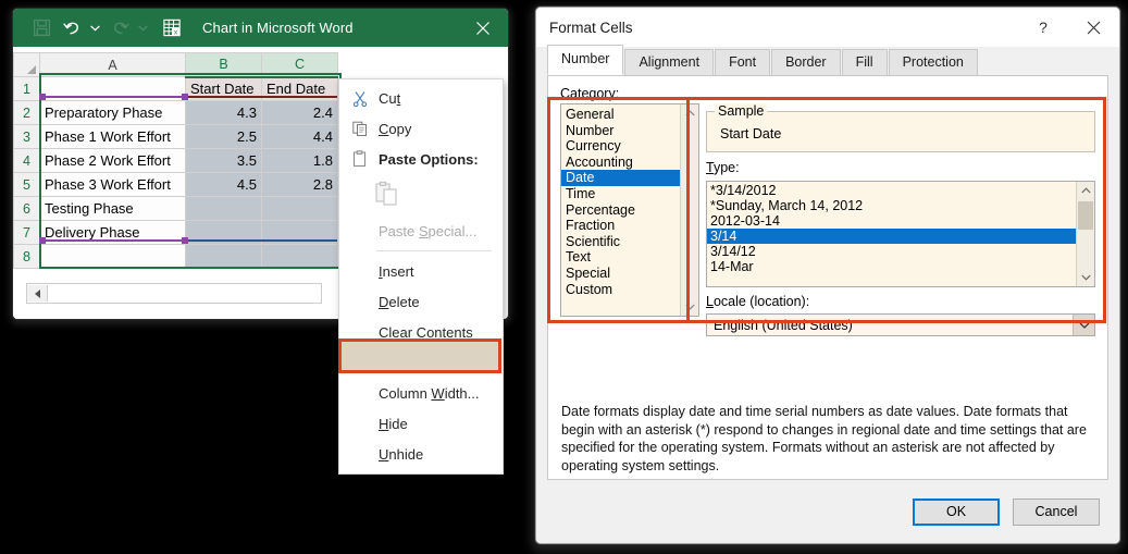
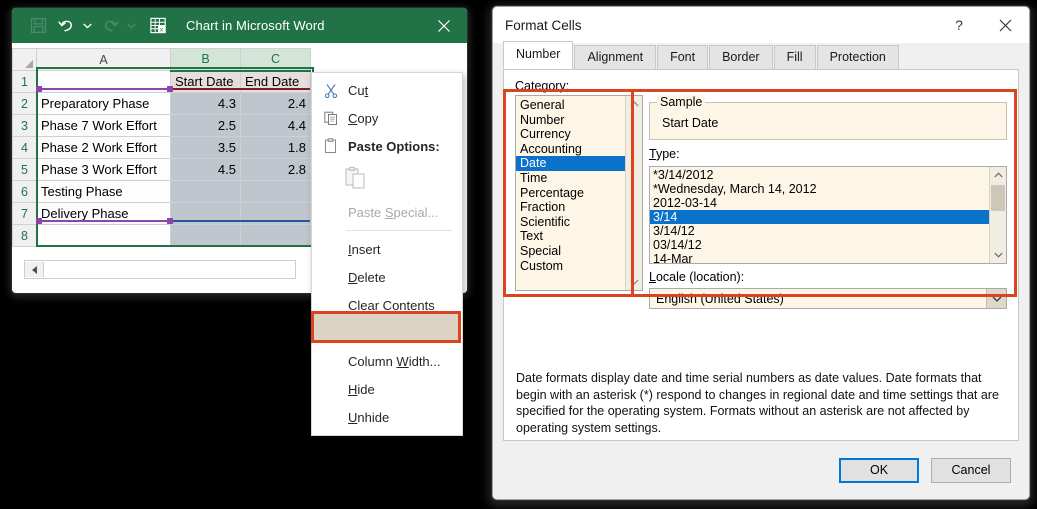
  Chart in Microsoft Word
  	A	B	C
  1		Start Date	End Date
  2	Preparatory Phase	4.3	2.4
- 3	Phase 1 Work Effort	2.5	4.4
+ 3	Phase 7 Work Effort	2.5	4.4
  4	Phase 2 Work Effort	3.5	1.8
  5	Phase 3 Work Effort	4.5	2.8
  6	Testing Phase
  7	Delivery Phase
  8
  Cut
  Copy
  Paste Options:
  Paste Special...
  Insert
  Delete
  Clear Contents
  Column Width...
  Hide
  Unhide
  Format Cells
  ?
  Number
  Alignment
  Font
  Border
  Fill
  Protection
  Category:
  General
  Number
  Currency
  Accounting
  Date
  Time
  Percentage
  Fraction
  Scientific
  Text
  Special
  Custom
  Sample
  Start Date
  Type:
  *3/14/2012
- *Sunday, March 14, 2012
+ *Wednesday, March 14, 2012
  2012-03-14
  3/14
  3/14/12
+ 03/14/12
  14-Mar
  Locale (location):
  English (United States)
  Date formats display date and time serial numbers as date values. Date formats that begin with an asterisk (*) respond to changes in regional date and time settings that are specified for the operating system. Formats without an asterisk are not affected by operating system settings.
  OK
  Cancel
